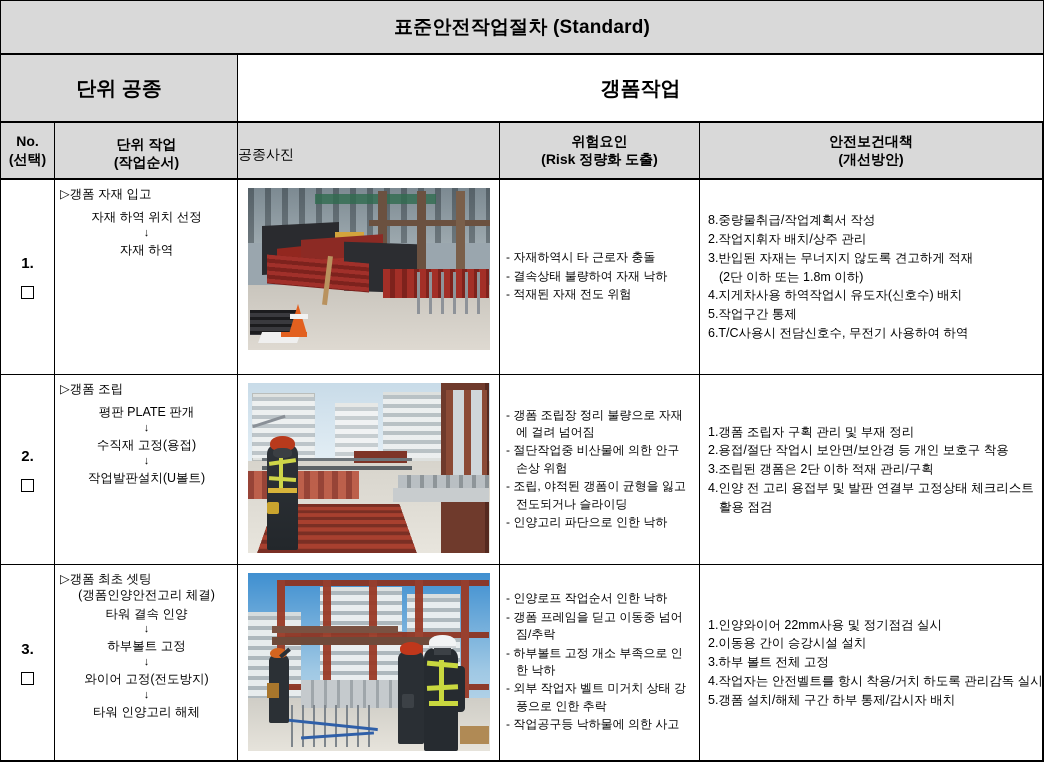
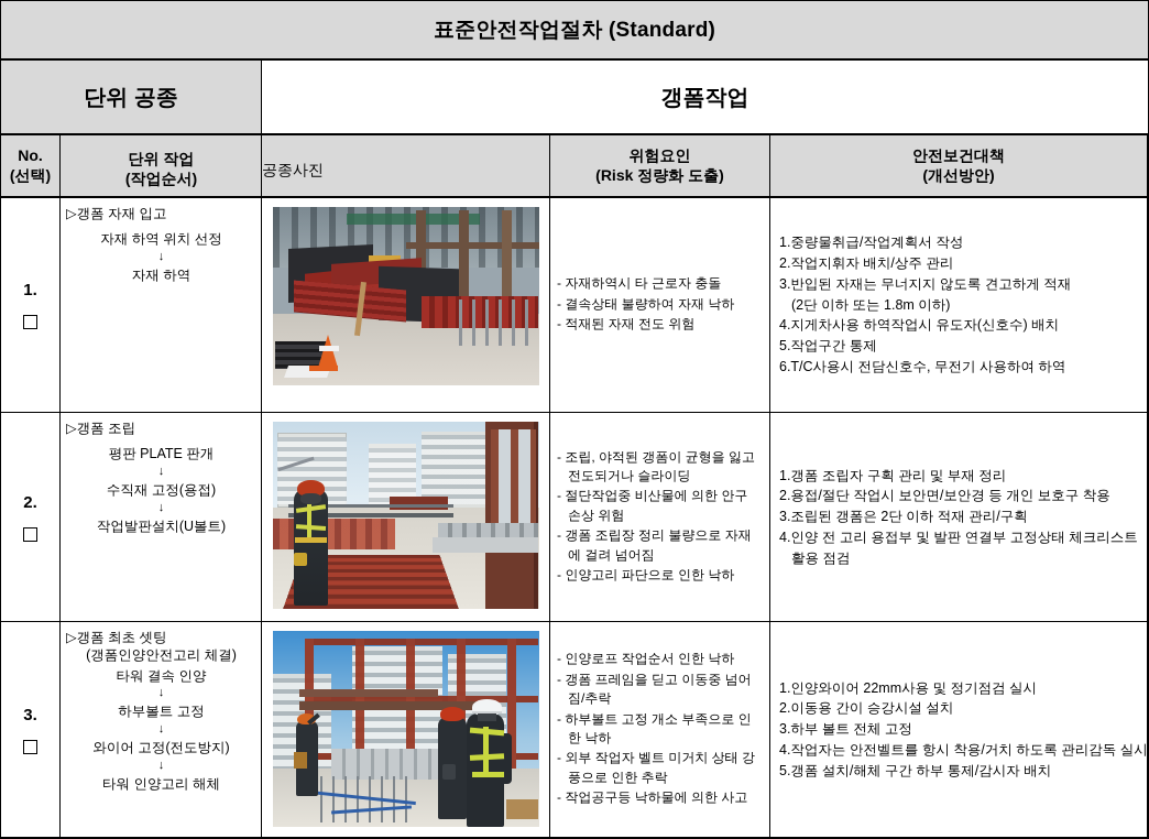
  표준안전작업절차 (Standard)
  단위 공종
  갱폼작업
  No.
  (선택)
  단위 작업
  (작업순서)
  공종사진
  위험요인
  (Risk 정량화 도출)
  안전보건대책
  (개선방안)
  1.
  ▷갱폼 자재 입고
  자재 하역 위치 선정
  ↓
  자재 하역
  - 자재하역시 타 근로자 충돌
  - 결속상태 불량하여 자재 낙하
  - 적재된 자재 전도 위험
- 8.중량물취급/작업계획서 작성
+ 1.중량물취급/작업계획서 작성
  2.작업지휘자 배치/상주 관리
  3.반입된 자재는 무너지지 않도록 견고하게 적재
  (2단 이하 또는 1.8m 이하)
  4.지게차사용 하역작업시 유도자(신호수) 배치
  5.작업구간 통제
  6.T/C사용시 전담신호수, 무전기 사용하여 하역
  2.
  ▷갱폼 조립
  평판 PLATE 판개
  ↓
  수직재 고정(용접)
  ↓
  작업발판설치(U볼트)
- - 갱폼 조립장 정리 불량으로 자재에 걸려 넘어짐
+ - 조립, 야적된 갱폼이 균형을 잃고 전도되거나 슬라이딩
  - 절단작업중 비산물에 의한 안구 손상 위험
- - 조립, 야적된 갱폼이 균형을 잃고 전도되거나 슬라이딩
+ - 갱폼 조립장 정리 불량으로 자재에 걸려 넘어짐
  - 인양고리 파단으로 인한 낙하
  1.갱폼 조립자 구획 관리 및 부재 정리
  2.용접/절단 작업시 보안면/보안경 등 개인 보호구 착용
  3.조립된 갱폼은 2단 이하 적재 관리/구획
  4.인양 전 고리 용접부 및 발판 연결부 고정상태 체크리스트
  활용 점검
  3.
  ▷갱폼 최초 셋팅
  (갱폼인양안전고리 체결)
  타워 결속 인양
  ↓
  하부볼트 고정
  ↓
  와이어 고정(전도방지)
  ↓
  타워 인양고리 해체
  - 인양로프 작업순서 인한 낙하
  - 갱폼 프레임을 딛고 이동중 넘어짐/추락
  - 하부볼트 고정 개소 부족으로 인한 낙하
  - 외부 작업자 벨트 미거치 상태 강풍으로 인한 추락
  - 작업공구등 낙하물에 의한 사고
  1.인양와이어 22mm사용 및 정기점검 실시
  2.이동용 간이 승강시설 설치
  3.하부 볼트 전체 고정
  4.작업자는 안전벨트를 항시 착용/거치 하도록 관리감독 실시
  5.갱폼 설치/해체 구간 하부 통제/감시자 배치
